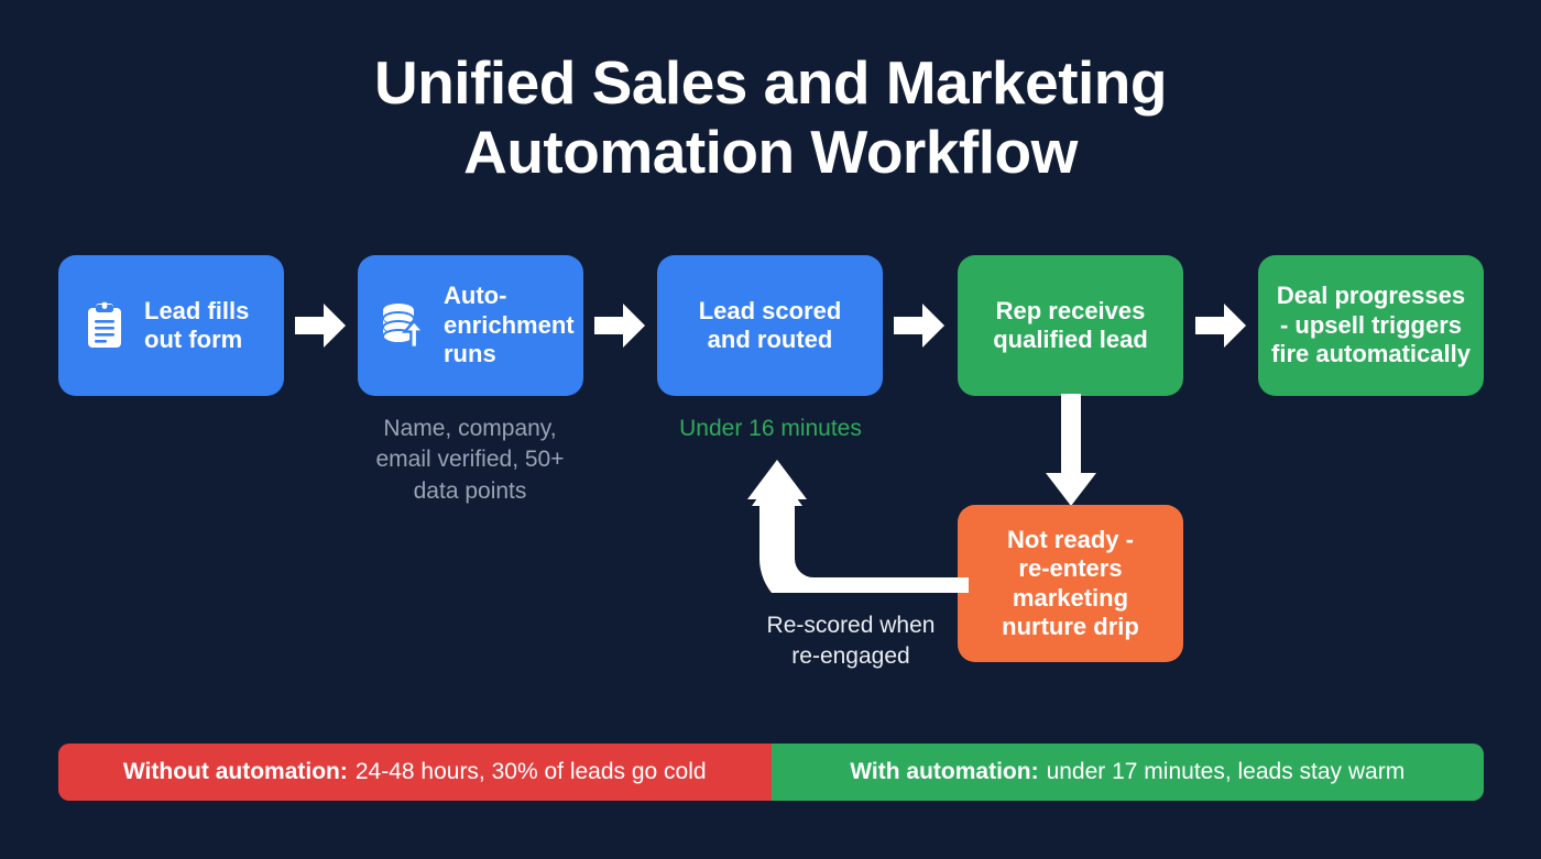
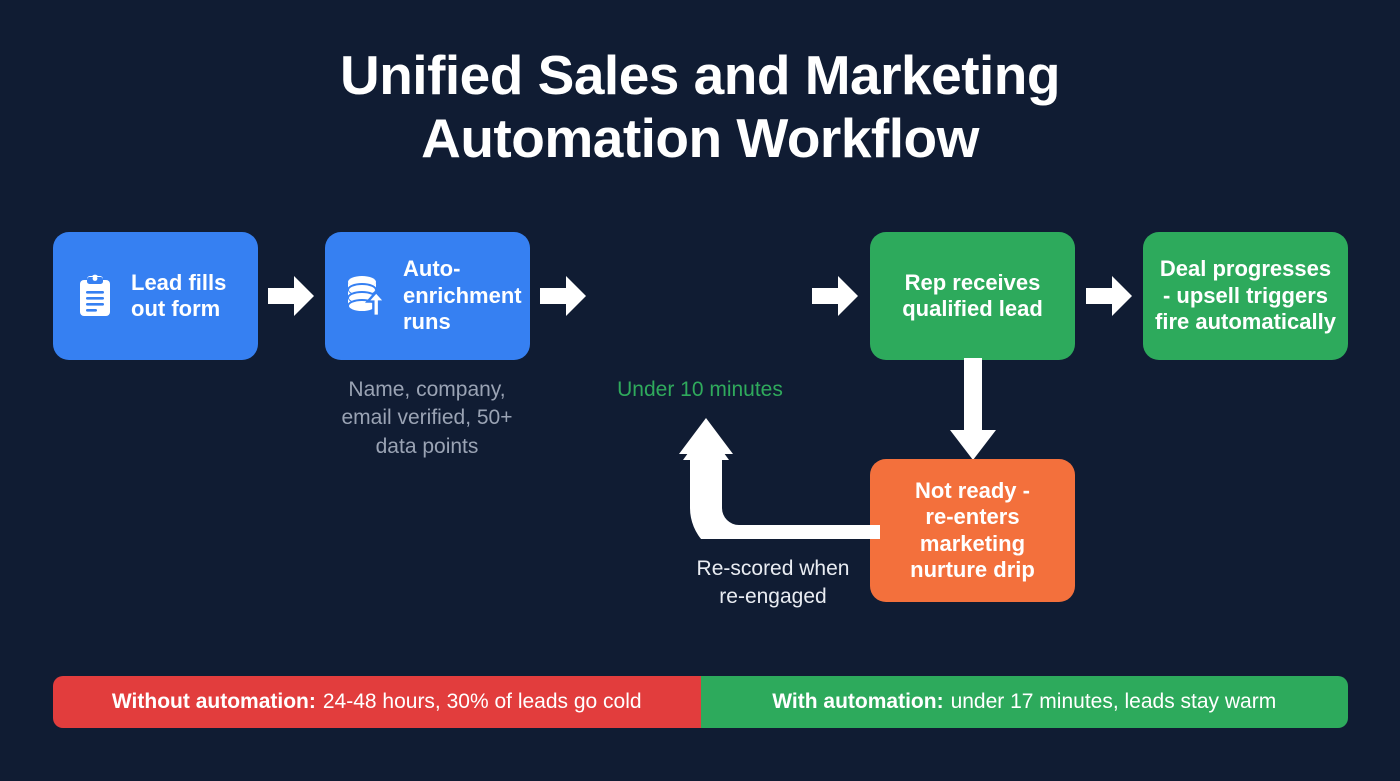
  Unified Sales and Marketing
  Automation Workflow
  Lead fills
  out form
  Auto-
  enrichment
  runs
  Name, company,
  email verified, 50+
  data points
- Lead scored
- and routed
- Under 16 minutes
+ Under 10 minutes
  Rep receives
  qualified lead
  Deal progresses
  - upsell triggers
  fire automatically
  Not ready -
  re-enters
  marketing
  nurture drip
  Re-scored when
  re-engaged
  Without automation:
  24-48 hours, 30% of leads go cold
  With automation:
  under 17 minutes, leads stay warm
